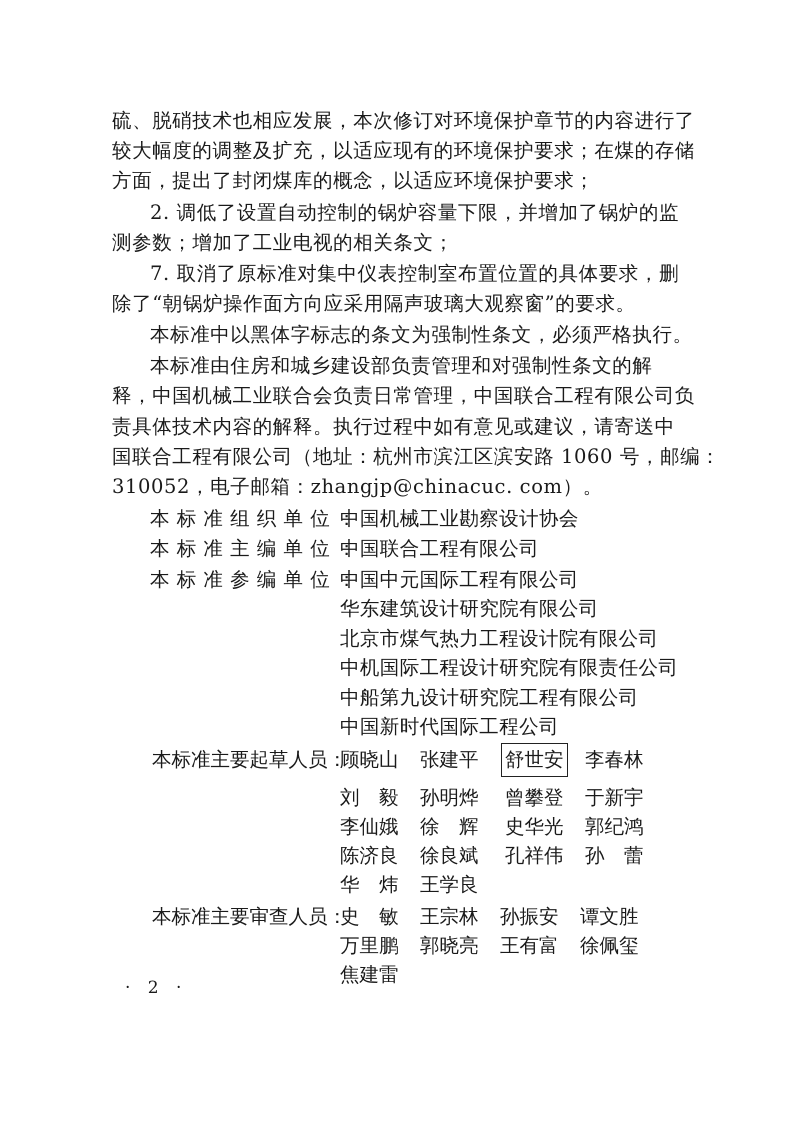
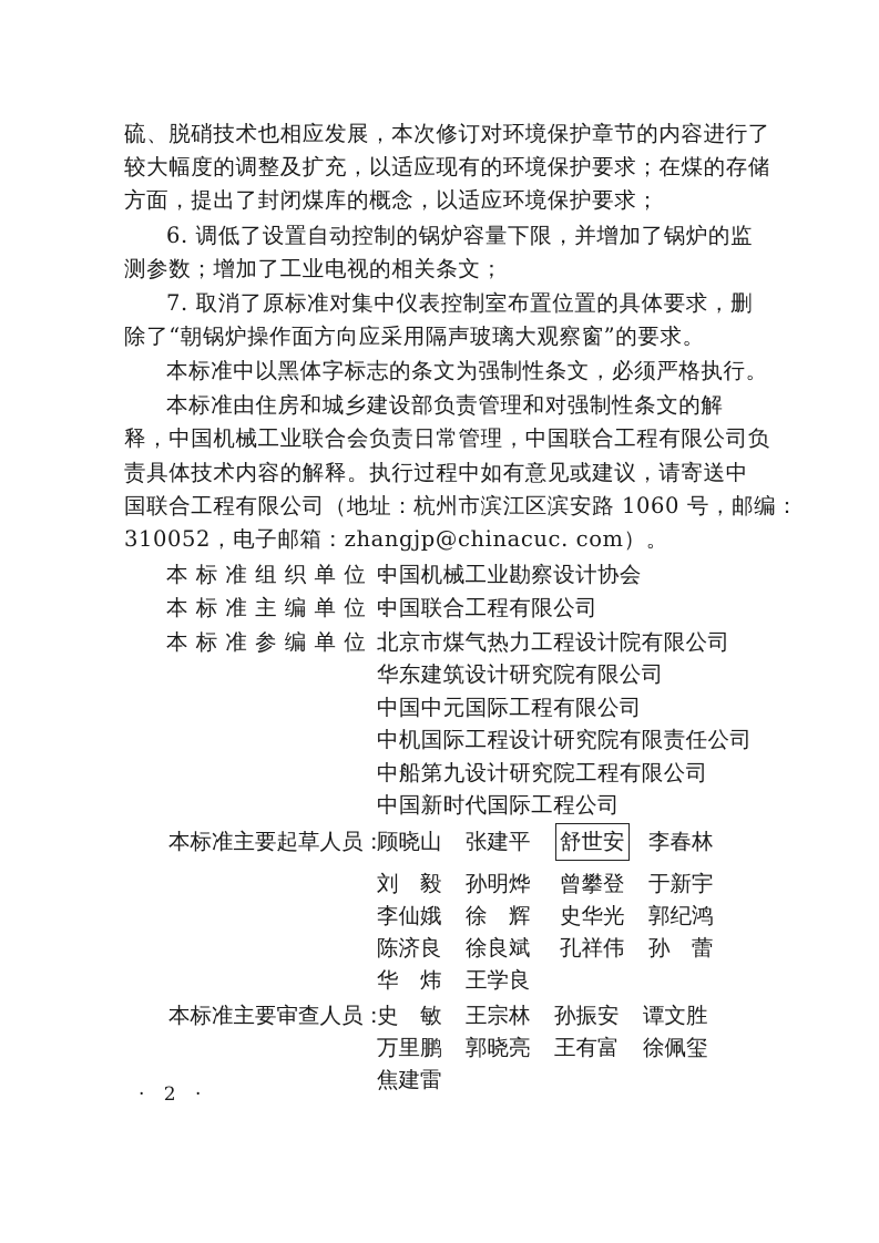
  硫、脱硝技术也相应发展，本次修订对环境保护章节的内容进行了
  较大幅度的调整及扩充，以适应现有的环境保护要求；在煤的存储
  方面，提出了封闭煤库的概念，以适应环境保护要求；
- 2. 调低了设置自动控制的锅炉容量下限，并增加了锅炉的监
+ 6. 调低了设置自动控制的锅炉容量下限，并增加了锅炉的监
  测参数；增加了工业电视的相关条文；
  7. 取消了原标准对集中仪表控制室布置位置的具体要求，删
  除了“朝锅炉操作面方向应采用隔声玻璃大观察窗”的要求。
  本标准中以黑体字标志的条文为强制性条文，必须严格执行。
  本标准由住房和城乡建设部负责管理和对强制性条文的解
  释，中国机械工业联合会负责日常管理，中国联合工程有限公司负
  责具体技术内容的解释。执行过程中如有意见或建议，请寄送中
  国联合工程有限公司（地址：杭州市滨江区滨安路 1060 号，邮编：
  310052，电子邮箱：zhangjp@chinacuc. com）。
  本标准组织单位：
  中国机械工业勘察设计协会
  本标准主编单位：
  中国联合工程有限公司
  本标准参编单位：
- 中国中元国际工程有限公司
+ 北京市煤气热力工程设计院有限公司
  华东建筑设计研究院有限公司
- 北京市煤气热力工程设计院有限公司
+ 中国中元国际工程有限公司
  中机国际工程设计研究院有限责任公司
  中船第九设计研究院工程有限公司
  中国新时代国际工程公司
  本标准主要起草人员：
  顾晓山
  张建平
  舒世安
  李春林
  刘 毅
  孙明烨
  曾攀登
  于新宇
  李仙娥
  徐 辉
  史华光
  郭纪鸿
  陈济良
  徐良斌
  孔祥伟
  孙 蕾
  华 炜
  王学良
  本标准主要审查人员：
  史 敏
  王宗林
  孙振安
  谭文胜
  万里鹏
  郭晓亮
  王有富
  徐佩玺
  焦建雷
  · 2 ·
